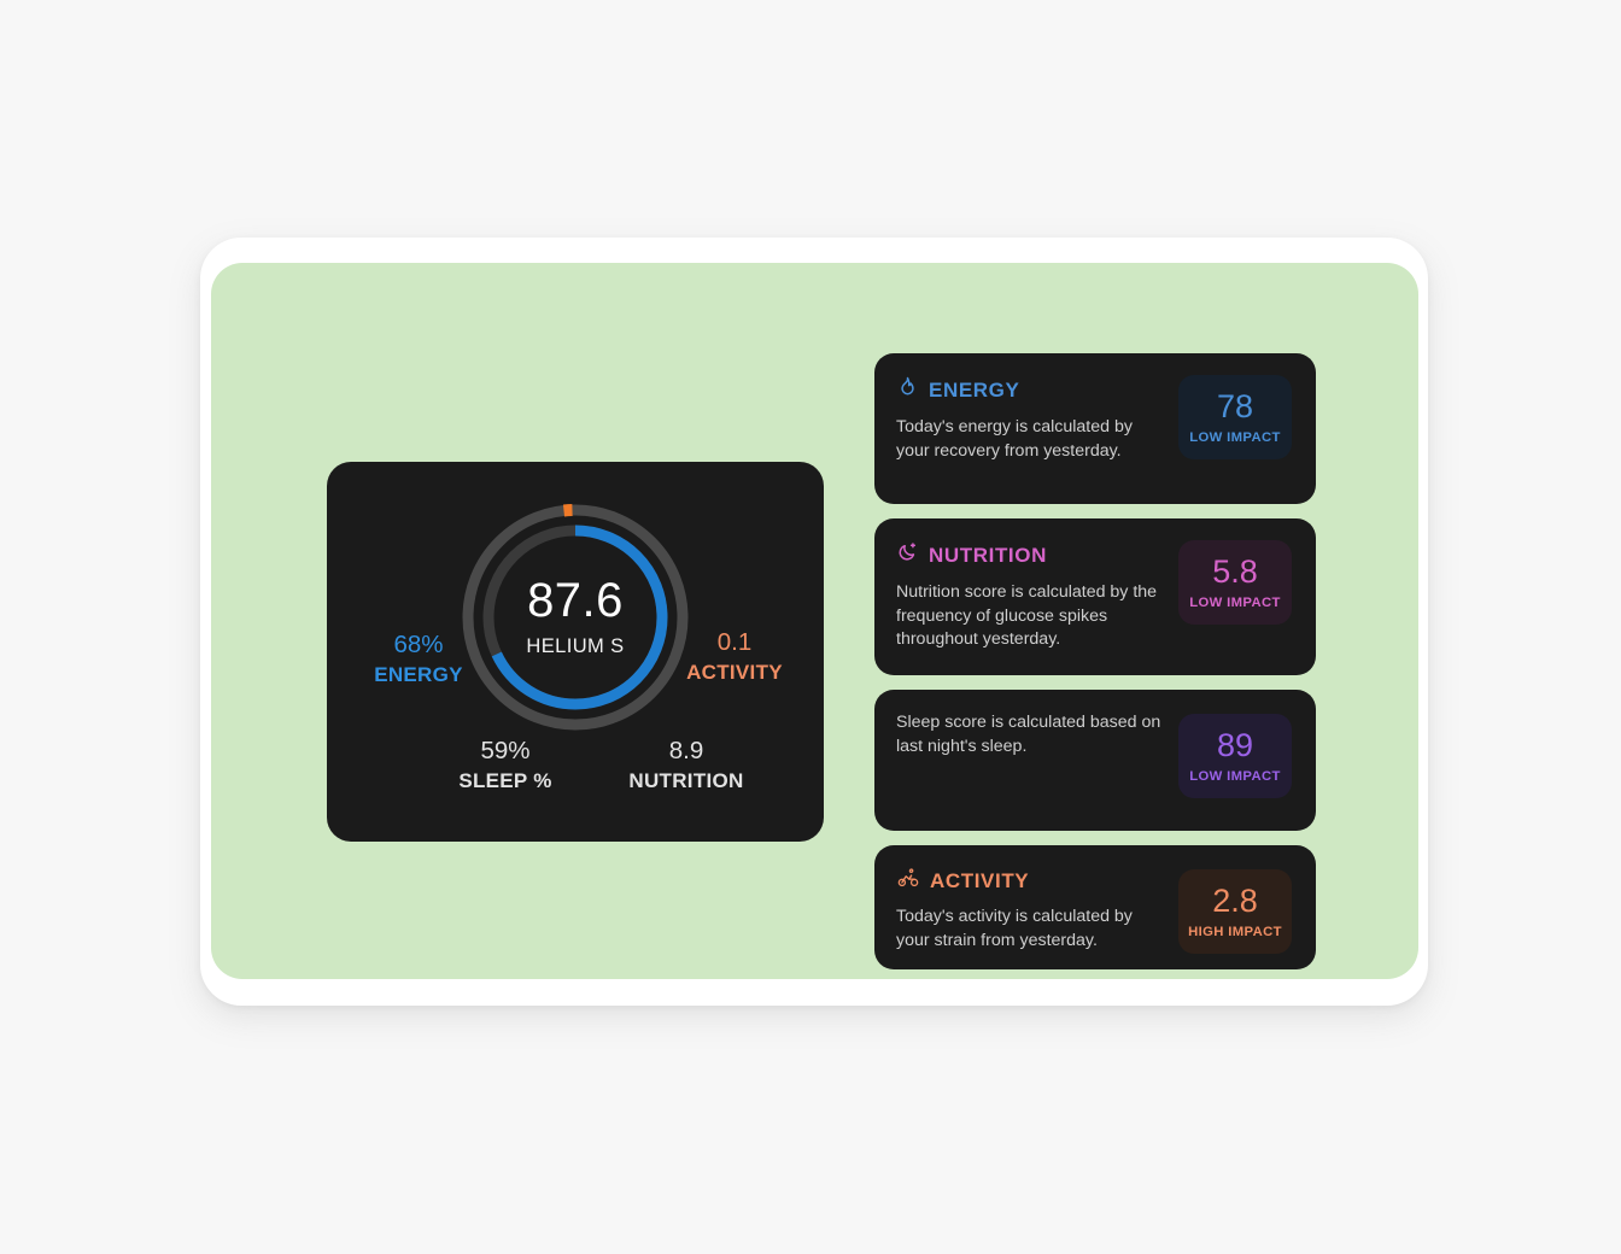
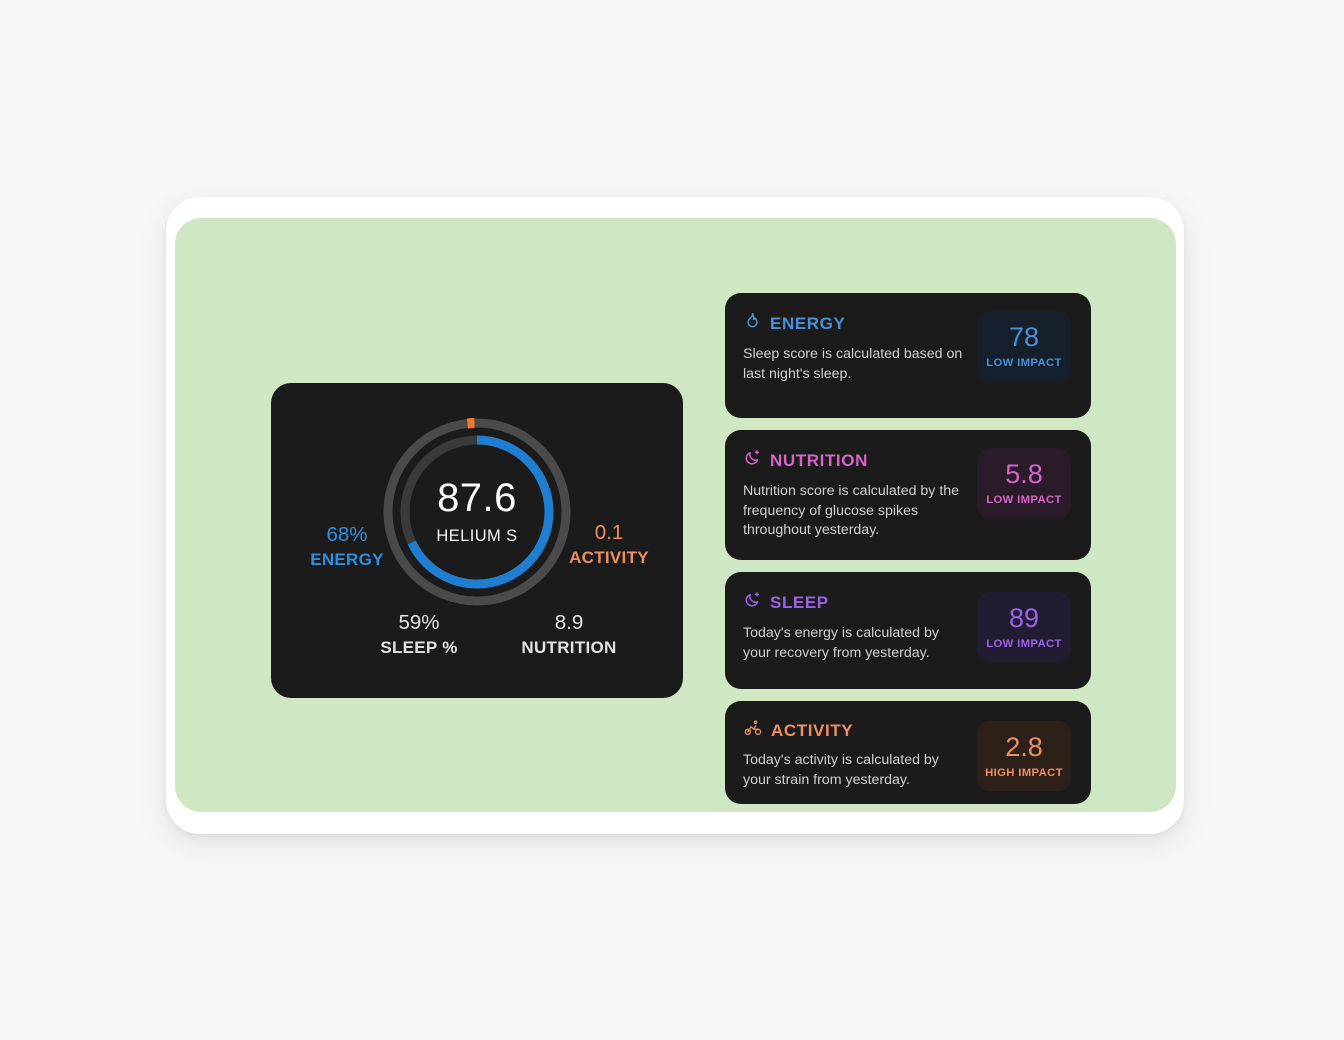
  87.6
  HELIUM S
  68%
  ENERGY
  0.1
  ACTIVITY
  59%
  SLEEP %
  8.9
  NUTRITION
  ENERGY
- Today's energy is calculated by your recovery from yesterday.
+ Sleep score is calculated based on last night's sleep.
  78
  LOW IMPACT
  NUTRITION
  Nutrition score is calculated by the frequency of glucose spikes throughout yesterday.
  5.8
  LOW IMPACT
+ SLEEP
- Sleep score is calculated based on last night's sleep.
+ Today's energy is calculated by your recovery from yesterday.
  89
  LOW IMPACT
  ACTIVITY
  Today's activity is calculated by your strain from yesterday.
  2.8
  HIGH IMPACT
